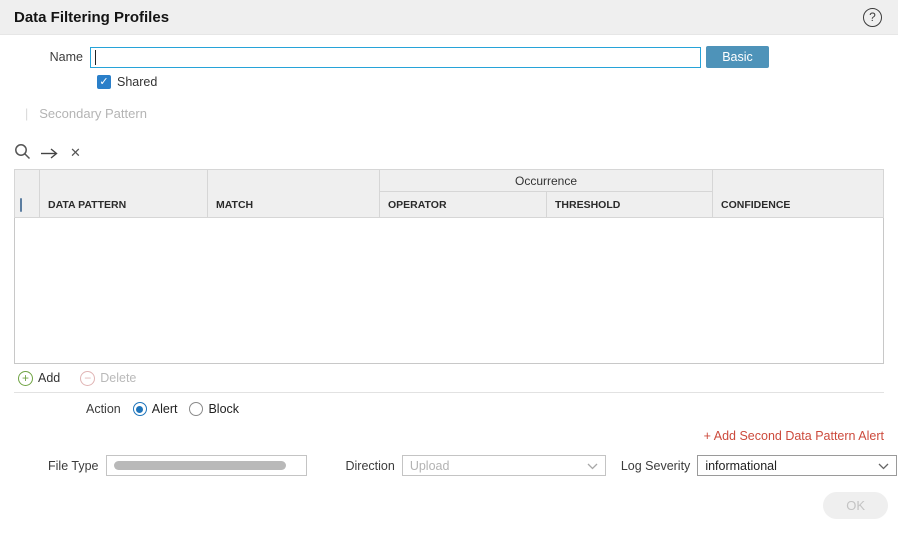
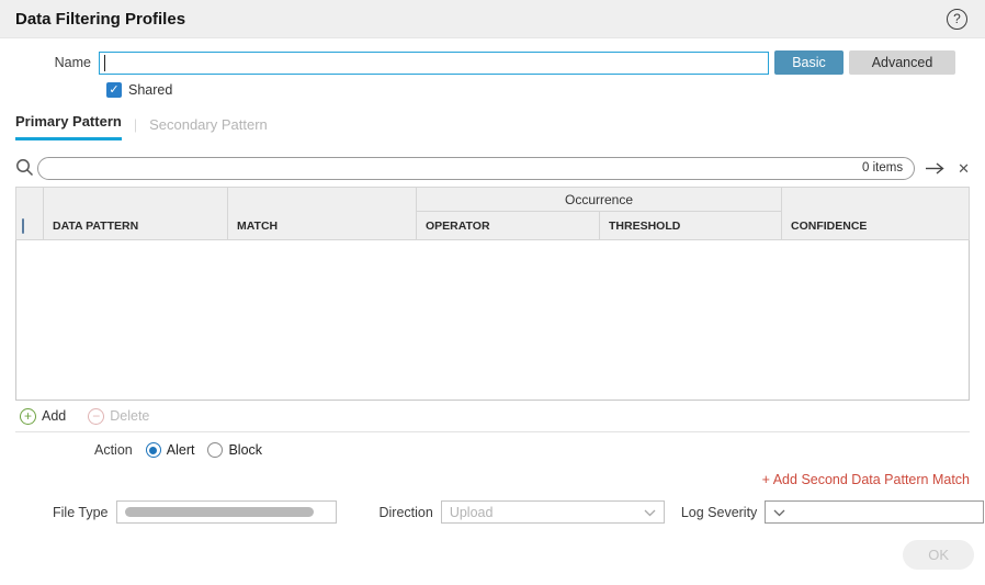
  Data Filtering Profiles
  ?
  Name
  Basic
+ Advanced
  Shared
+ Primary Pattern
  |
  Secondary Pattern
+ 0 items
  	DATA PATTERN	MATCH	Occurrence	CONFIDENCE
  OPERATOR	THRESHOLD
  Add
  Delete
  Action
  Alert
  Block
- + Add Second Data Pattern Alert
+ + Add Second Data Pattern Match
  File Type
  Direction
  Upload
  Log Severity
- informational
  OK
